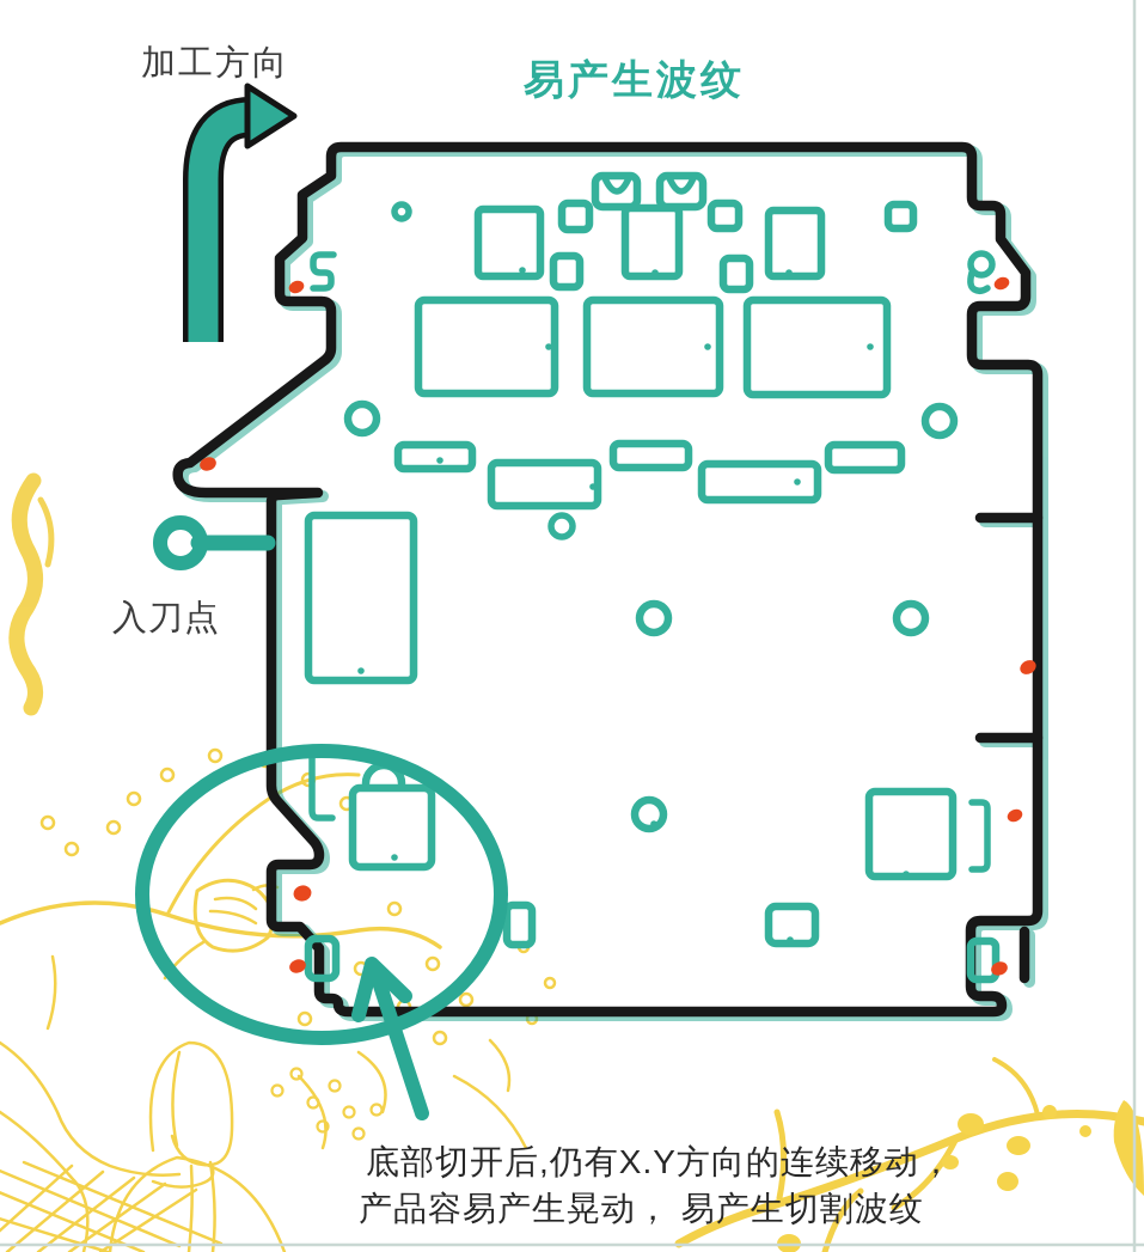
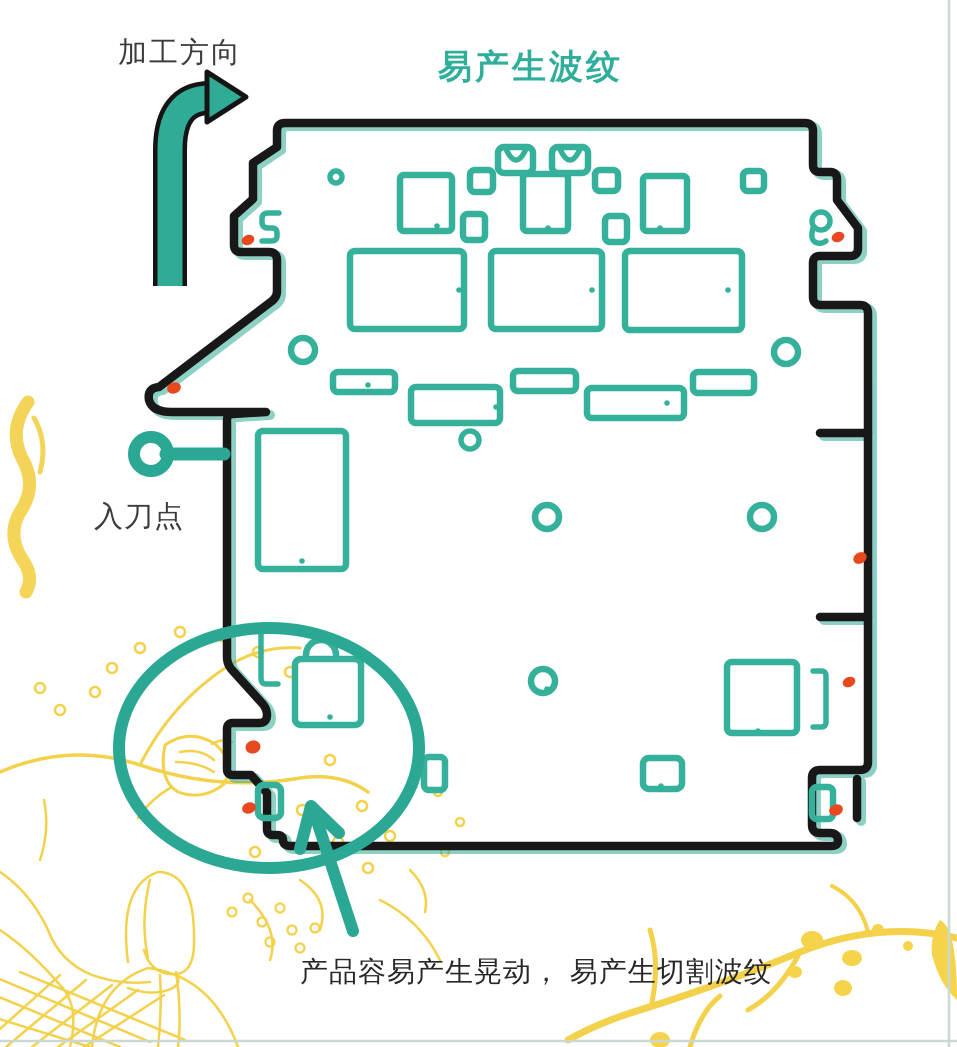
  加工方向
  易产生波纹
  入刀点
- 底部切开后,仍有X.Y方向的连续移动，
  产品容易产生晃动， 易产生切割波纹
